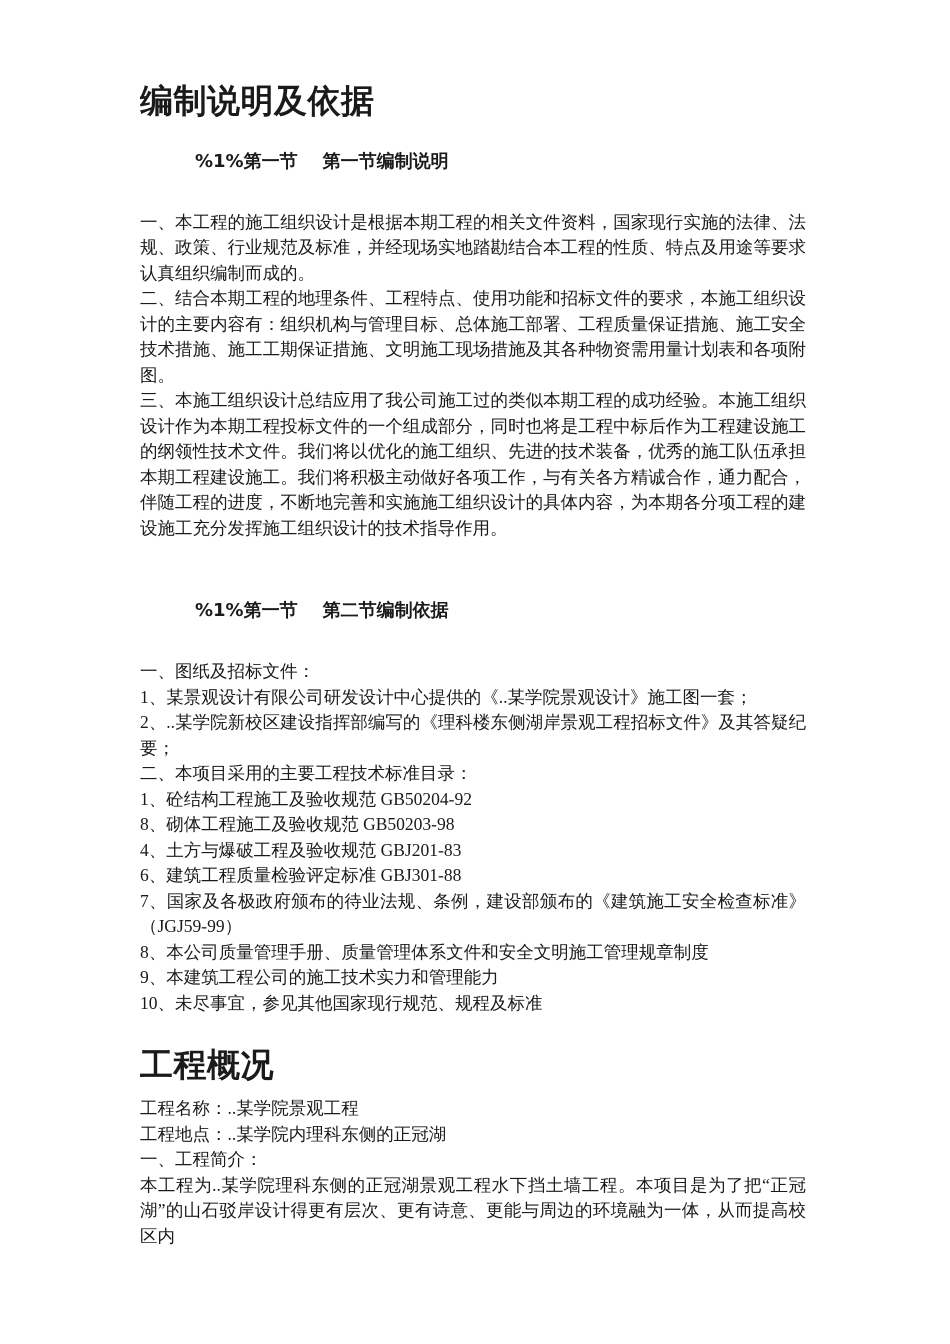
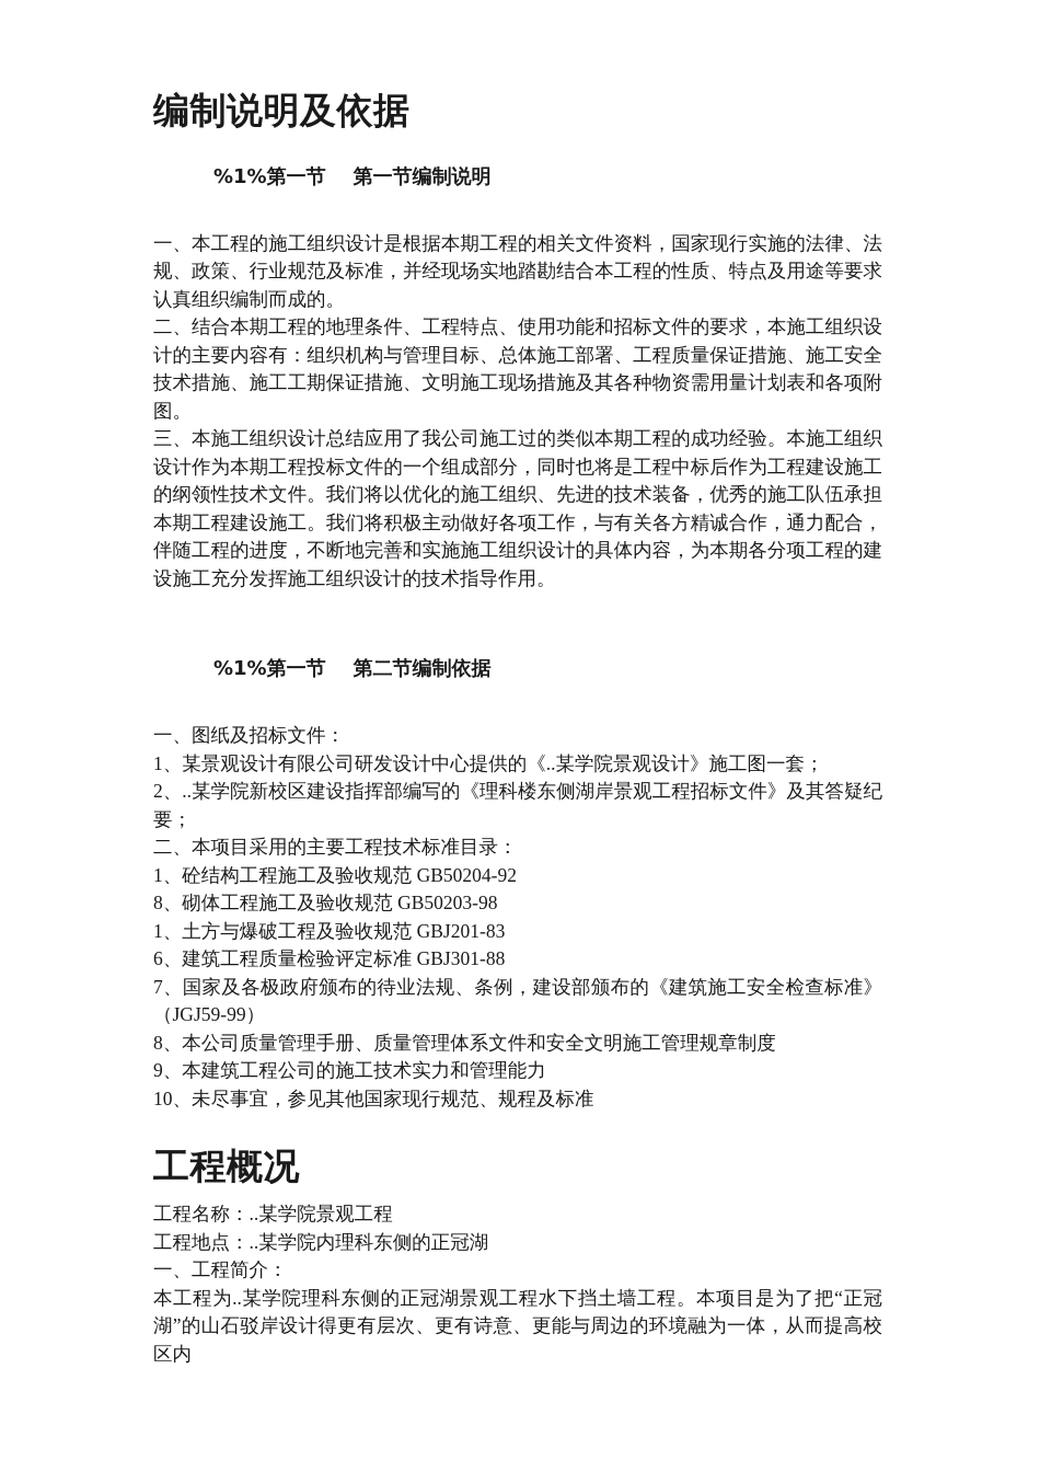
  编制说明及依据
  %1%第一节 第一节编制说明
  一、本工程的施工组织设计是根据本期工程的相关文件资料，国家现行实施的法律、法规、政策、行业规范及标准，并经现场实地踏勘结合本工程的性质、特点及用途等要求认真组织编制而成的。
  二、结合本期工程的地理条件、工程特点、使用功能和招标文件的要求，本施工组织设计的主要内容有：组织机构与管理目标、总体施工部署、工程质量保证措施、施工安全技术措施、施工工期保证措施、文明施工现场措施及其各种物资需用量计划表和各项附图。
  三、本施工组织设计总结应用了我公司施工过的类似本期工程的成功经验。本施工组织设计作为本期工程投标文件的一个组成部分，同时也将是工程中标后作为工程建设施工的纲领性技术文件。我们将以优化的施工组织、先进的技术装备，优秀的施工队伍承担本期工程建设施工。我们将积极主动做好各项工作，与有关各方精诚合作，通力配合，伴随工程的进度，不断地完善和实施施工组织设计的具体内容，为本期各分项工程的建设施工充分发挥施工组织设计的技术指导作用。
  %1%第一节 第二节编制依据
  一、图纸及招标文件：
  1、某景观设计有限公司研发设计中心提供的《..某学院景观设计》施工图一套；
  2、..某学院新校区建设指挥部编写的《理科楼东侧湖岸景观工程招标文件》及其答疑纪要；
  二、本项目采用的主要工程技术标准目录：
  1、砼结构工程施工及验收规范 GB50204-92
  8、砌体工程施工及验收规范 GB50203-98
- 4、土方与爆破工程及验收规范 GBJ201-83
+ 1、土方与爆破工程及验收规范 GBJ201-83
  6、建筑工程质量检验评定标准 GBJ301-88
  7、国家及各极政府颁布的待业法规、条例，建设部颁布的《建筑施工安全检查标准》（JGJ59-99）
  8、本公司质量管理手册、质量管理体系文件和安全文明施工管理规章制度
  9、本建筑工程公司的施工技术实力和管理能力
  10、未尽事宜，参见其他国家现行规范、规程及标准
  工程概况
  工程名称：..某学院景观工程
  工程地点：..某学院内理科东侧的正冠湖
  一、工程简介：
  本工程为..某学院理科东侧的正冠湖景观工程水下挡土墙工程。本项目是为了把“正冠湖”的山石驳岸设计得更有层次、更有诗意、更能与周边的环境融为一体，从而提高校区内
